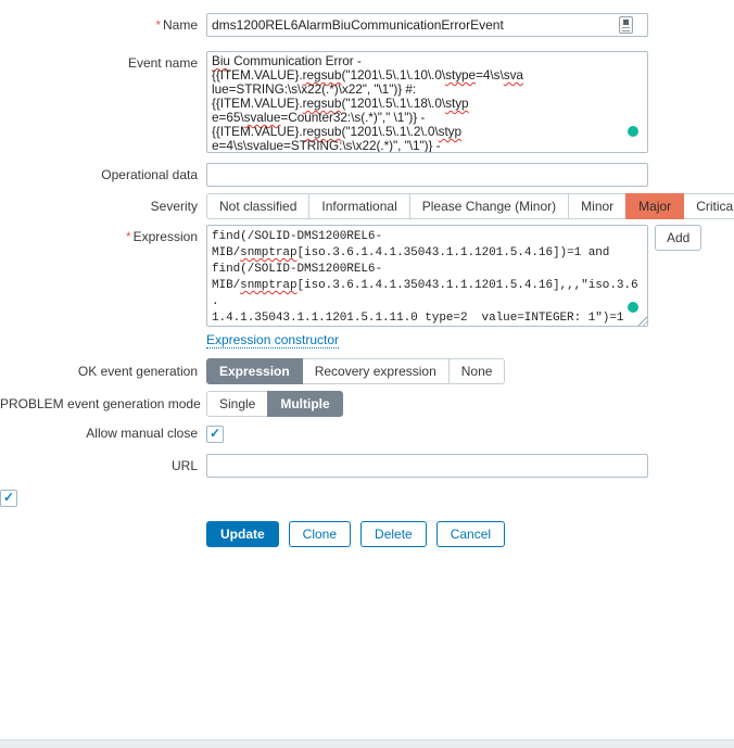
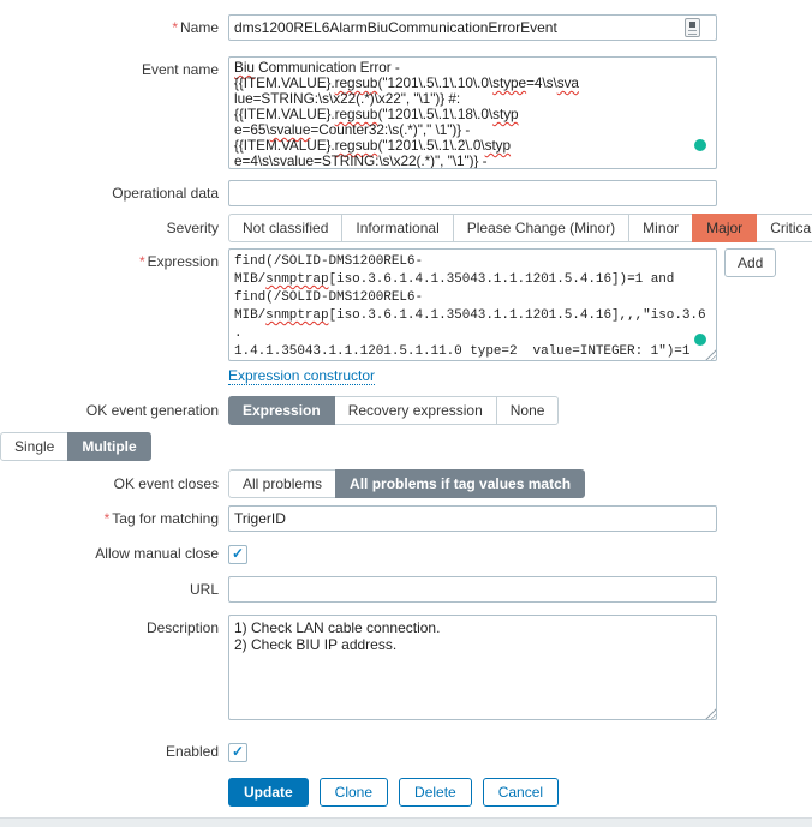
  * Name
  dms1200REL6AlarmBiuCommunicationErrorEvent
  Event name
  Biu Communication Error - {{ITEM.VALUE}.regsub("1201\.5\.1\.10\.0\stype=4\s\sva
  lue=STRING:\s\x22(.*)\x22", "\1")} #: {{ITEM.VALUE}.regsub("1201\.5\.1\.18\.0\styp
  e=65\svalue=Counter32:\s(.*)"," \1")} - {{ITEM.VALUE}.regsub("1201\.5\.1\.2\.0\styp
  Operational data
  Severity
  Not classified
  Informational
  Please Change (Minor)
  Minor
  Major
  Critica
  * Expression
  find(/SOLID-DMS1200REL6-
  MIB/snmptrap[iso.3.6.1.4.1.35043.1.1.1201.5.4.16])=1 and
  find(/SOLID-DMS1200REL6-
  MIB/snmptrap[iso.3.6.1.4.1.35043.1.1.1201.5.4.16],,,"iso.3.6.
  1.4.1.35043.1.1.1201.5.1.11.0 type=2 value=INTEGER: 1")=1
  Add
  Expression constructor
  OK event generation
  Expression
  Recovery expression
  None
- PROBLEM event generation mode
  Single
  Multiple
+ OK event closes
+ All problems
+ All problems if tag values match
+ * Tag for matching
+ TrigerID
  Allow manual close
  ✓
  URL
+ Description
+ 1) Check LAN cable connection.
+ 2) Check BIU IP address.
+ Enabled
  ✓
  Update
  Clone
  Delete
  Cancel
